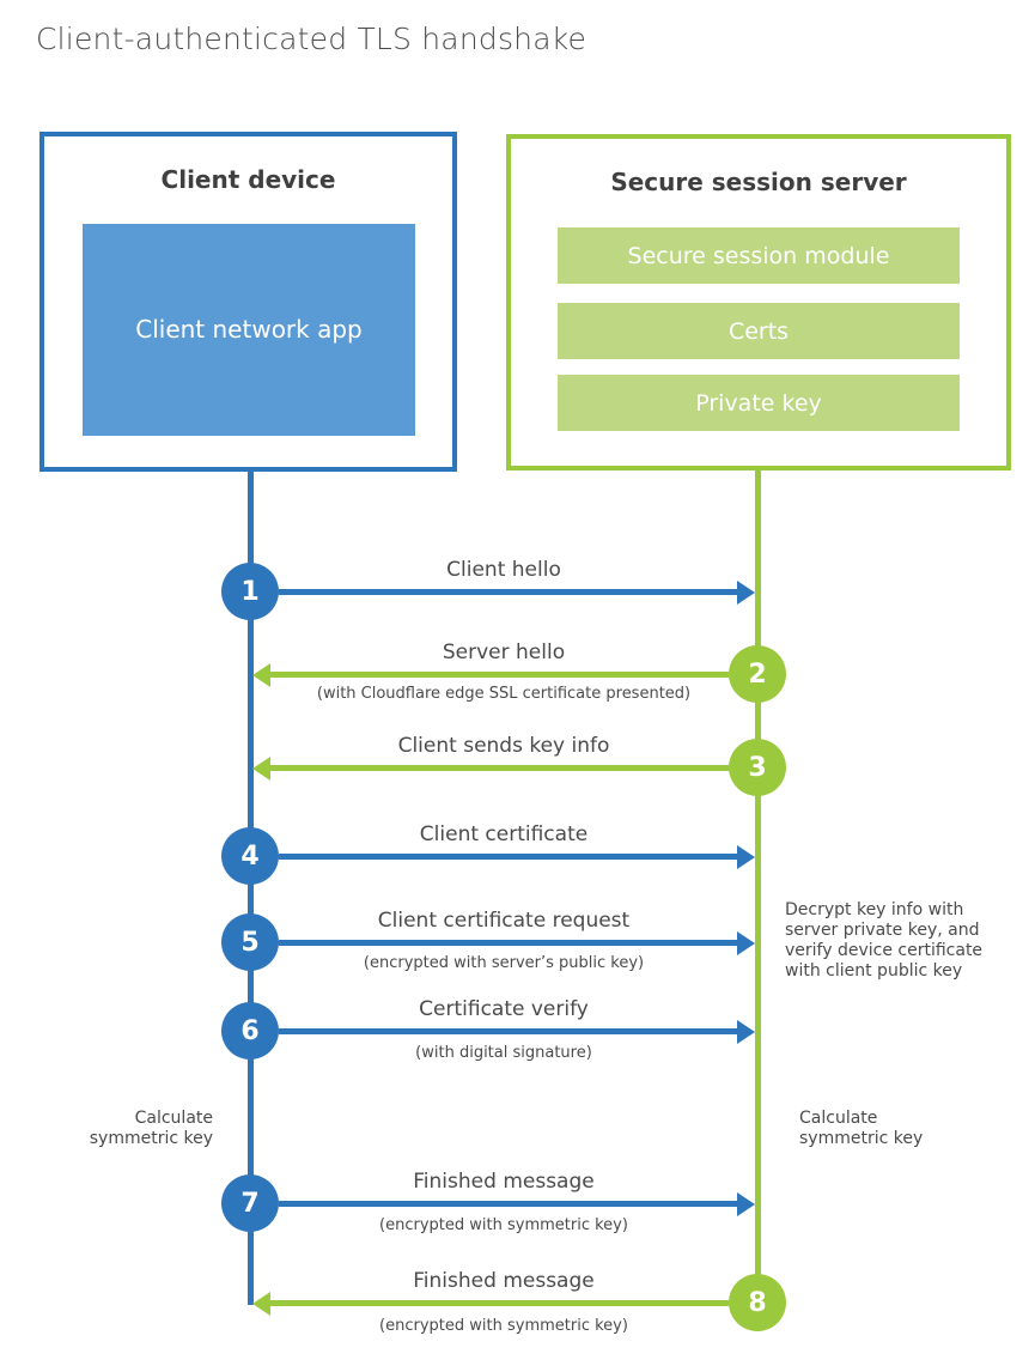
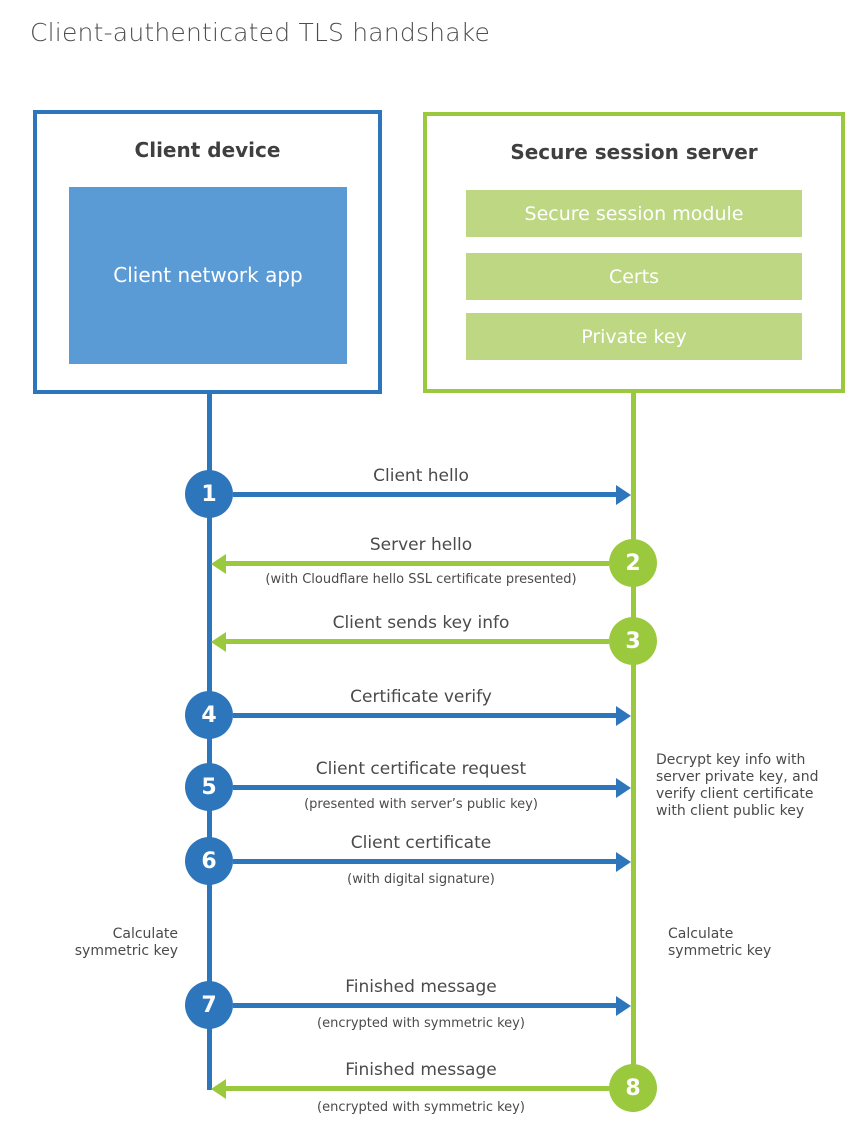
  Client-authenticated TLS handshake
  Client device
  Client network app
  Secure session server
  Secure session module
  Certs
  Private key
  1
  2
  3
  4
  5
  6
  7
  8
  Client hello
  Server hello
  Client sends key info
- Client certificate
+ Certificate verify
  Client certificate request
- Certificate verify
+ Client certificate
  Finished message
  Finished message
- (with Cloudflare edge SSL certificate presented)
+ (with Cloudflare hello SSL certificate presented)
- (encrypted with server’s public key)
+ (presented with server’s public key)
  (with digital signature)
  (encrypted with symmetric key)
  (encrypted with symmetric key)
- Decrypt key info with server private key, and verify device certificate with client public key
+ Decrypt key info with server private key, and verify client certificate with client public key
  Calculate symmetric key
  Calculate symmetric key
